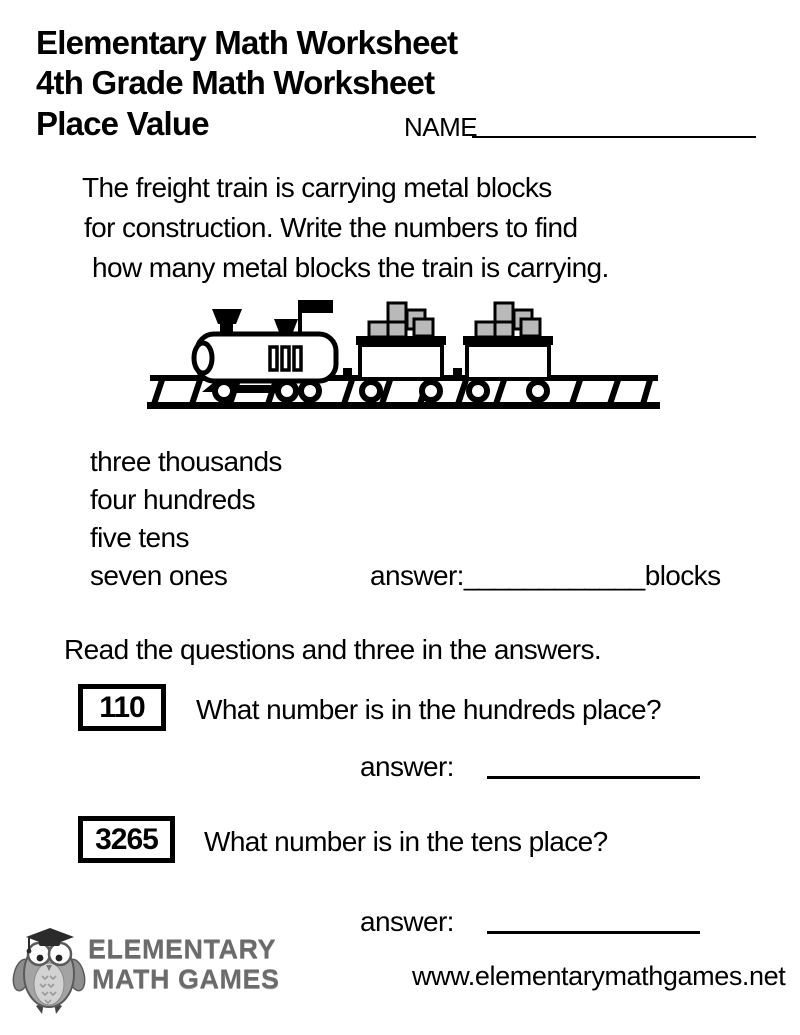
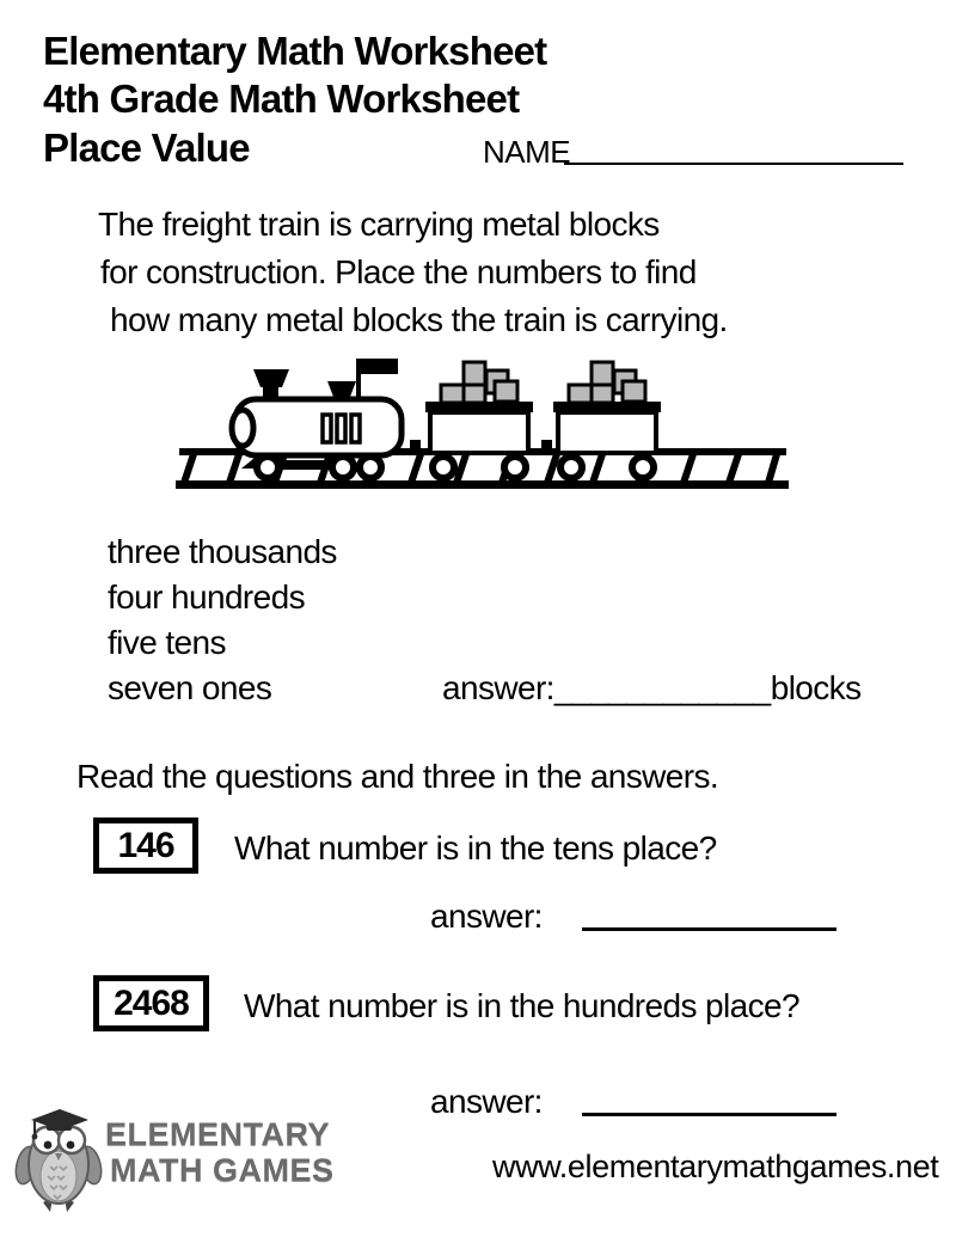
  Elementary Math Worksheet
  4th Grade Math Worksheet
  Place Value
  NAME
  The freight train is carrying metal blocks
- for construction. Write the numbers to find
+ for construction. Place the numbers to find
  how many metal blocks the train is carrying.
  three thousands
  four hundreds
  five tens
  seven ones
  answer:____________blocks
  Read the questions and three in the answers.
- 110
+ 146
- What number is in the hundreds place?
+ What number is in the tens place?
  answer:
- 3265
+ 2468
- What number is in the tens place?
+ What number is in the hundreds place?
  answer:
  ELEMENTARY
  MATH GAMES
  www.elementarymathgames.net
